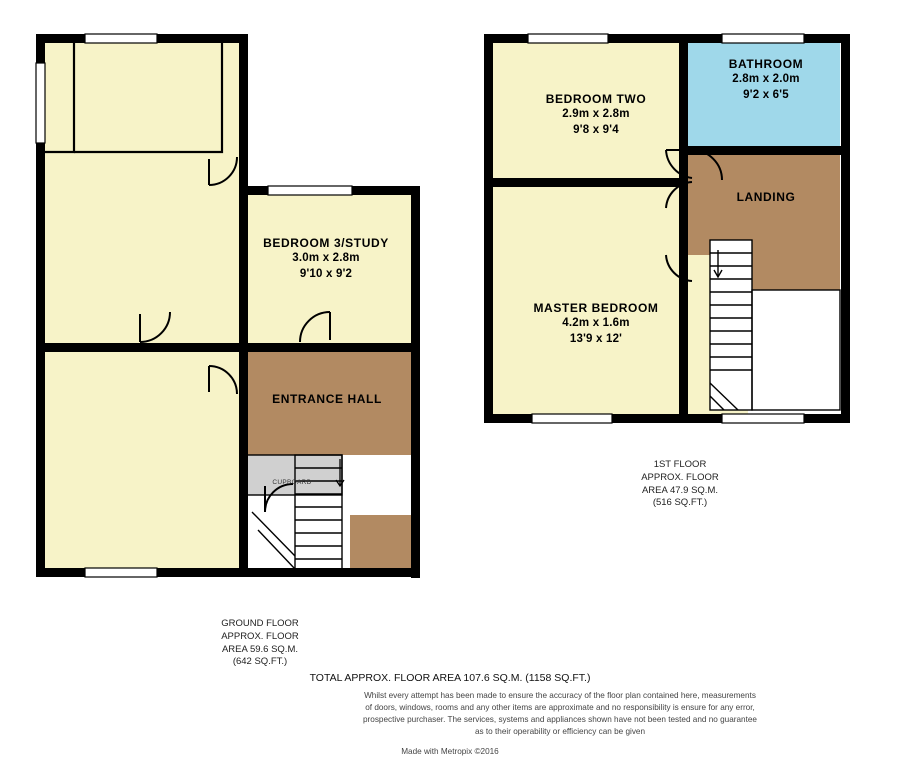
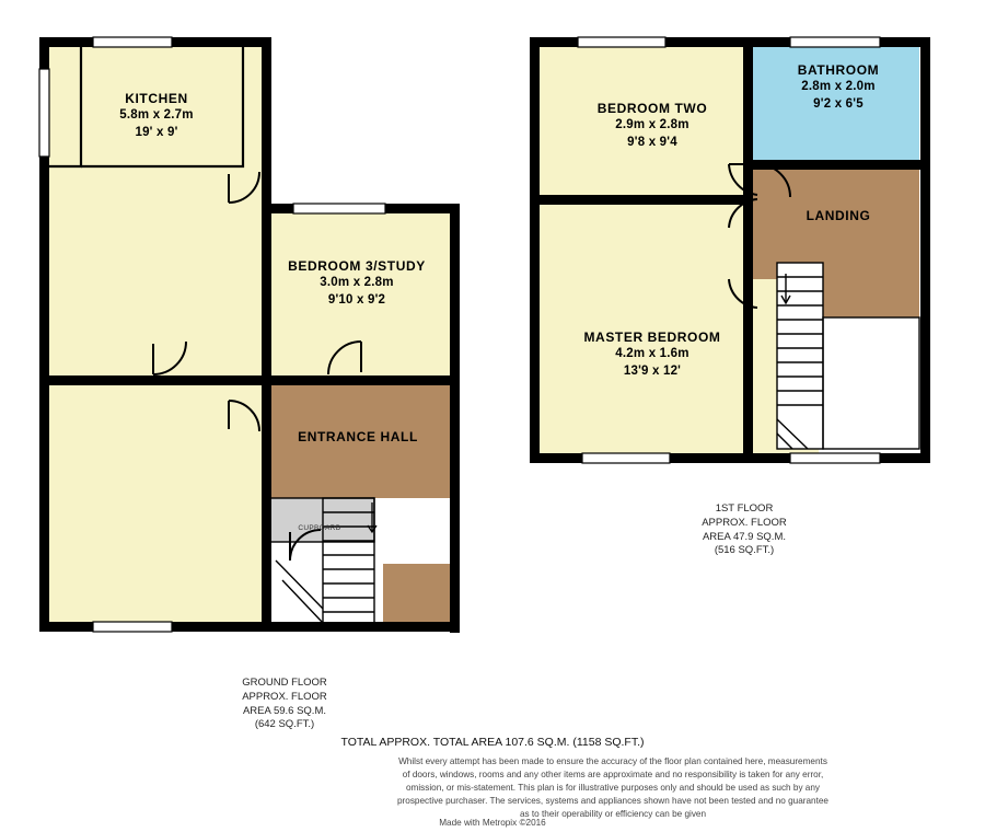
+ KITCHEN
+ 5.8m x 2.7m
+ 19' x 9'
  BEDROOM 3/STUDY
  3.0m x 2.8m
  9'10 x 9'2
  ENTRANCE HALL
  GROUND FLOOR
  APPROX. FLOOR
  AREA 59.6 SQ.M.
  (642 SQ.FT.)
  BEDROOM TWO
  2.9m x 2.8m
  9'8 x 9'4
  BATHROOM
  2.8m x 2.0m
  9'2 x 6'5
  LANDING
  MASTER BEDROOM
  4.2m x 1.6m
  13'9 x 12'
  1ST FLOOR
  APPROX. FLOOR
  AREA 47.9 SQ.M.
  (516 SQ.FT.)
- TOTAL APPROX. FLOOR AREA 107.6 SQ.M. (1158 SQ.FT.)
+ TOTAL APPROX. TOTAL AREA 107.6 SQ.M. (1158 SQ.FT.)
  Whilst every attempt has been made to ensure the accuracy of the floor plan contained here, measurements
- of doors, windows, rooms and any other items are approximate and no responsibility is ensure for any error,
+ of doors, windows, rooms and any other items are approximate and no responsibility is taken for any error,
+ omission, or mis-statement. This plan is for illustrative purposes only and should be used as such by any
  prospective purchaser. The services, systems and appliances shown have not been tested and no guarantee
  as to their operability or efficiency can be given
  Made with Metropix ©2016
